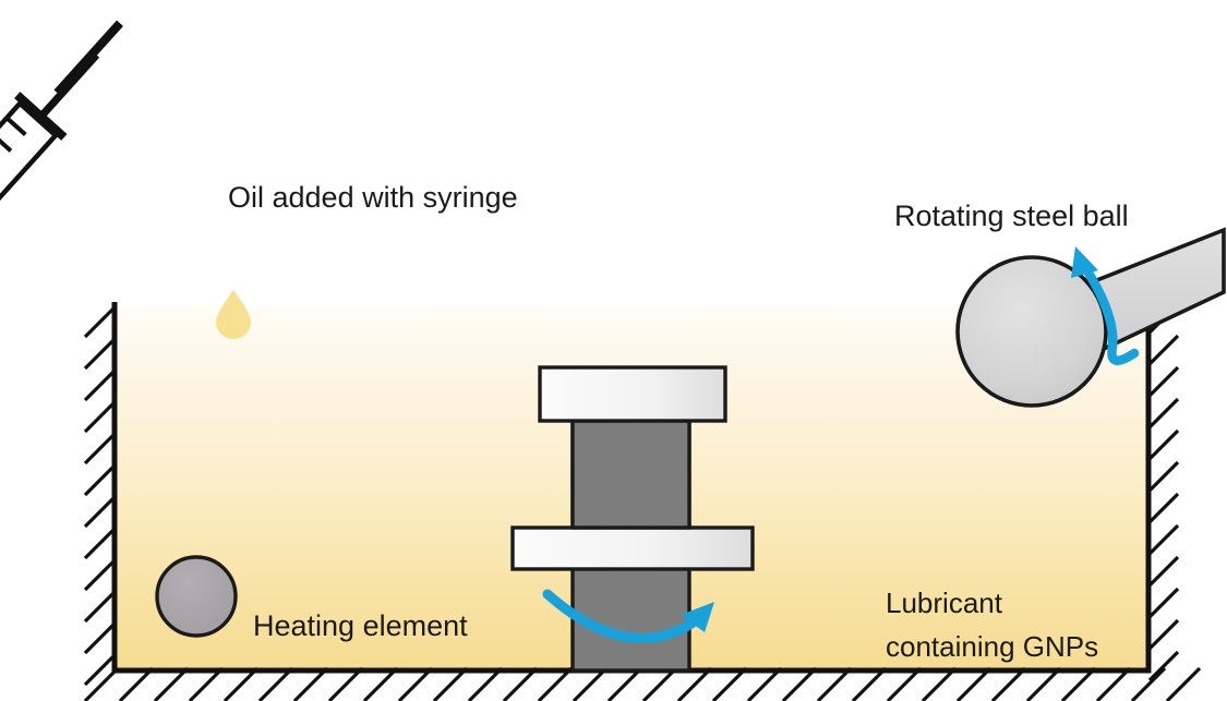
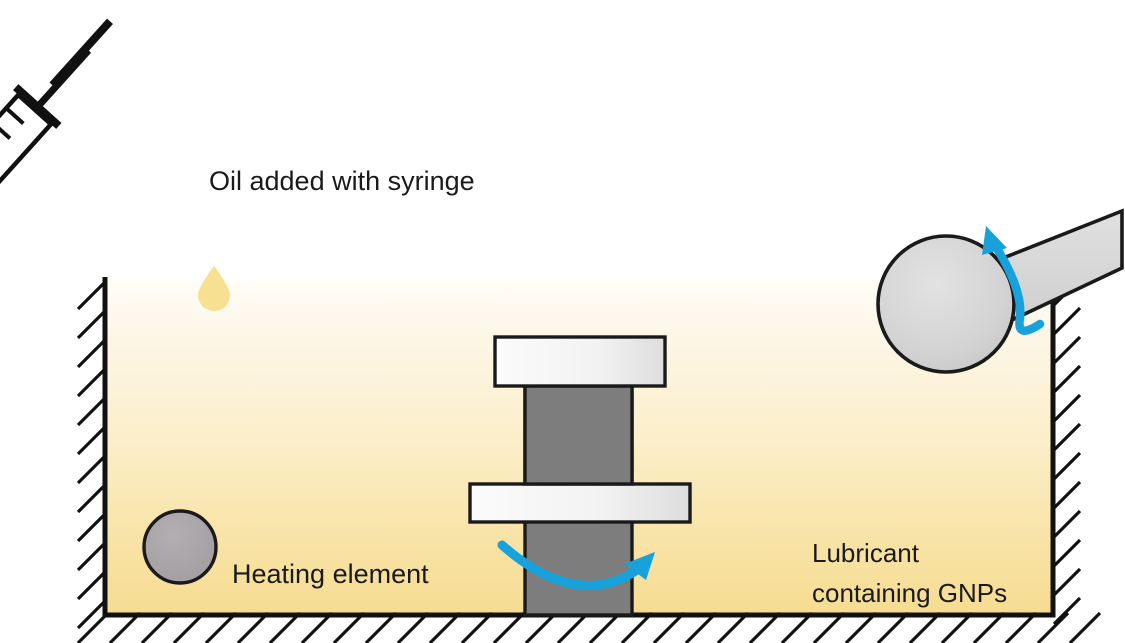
  Oil added with syringe
- Rotating steel ball
  Heating element
  Lubricant
  containing GNPs
